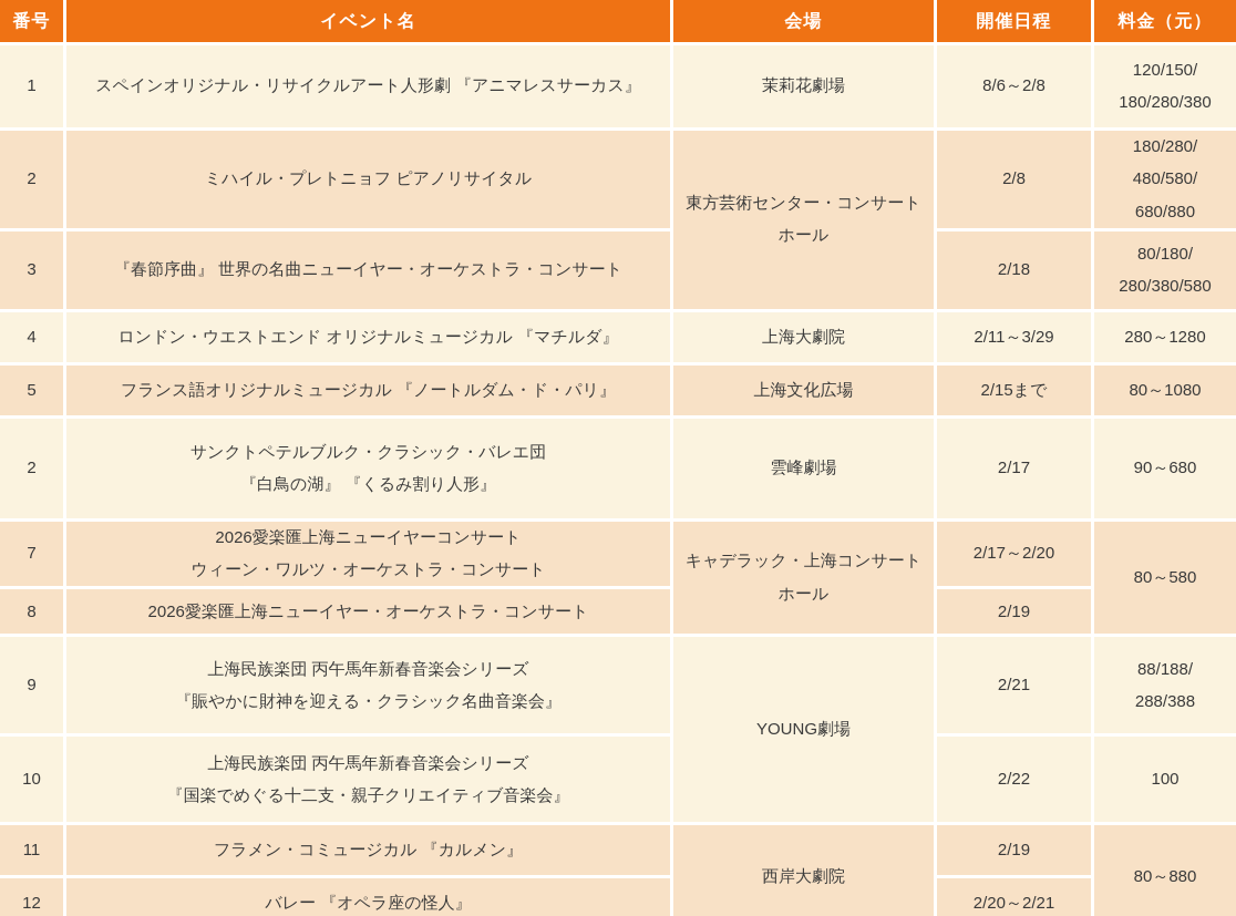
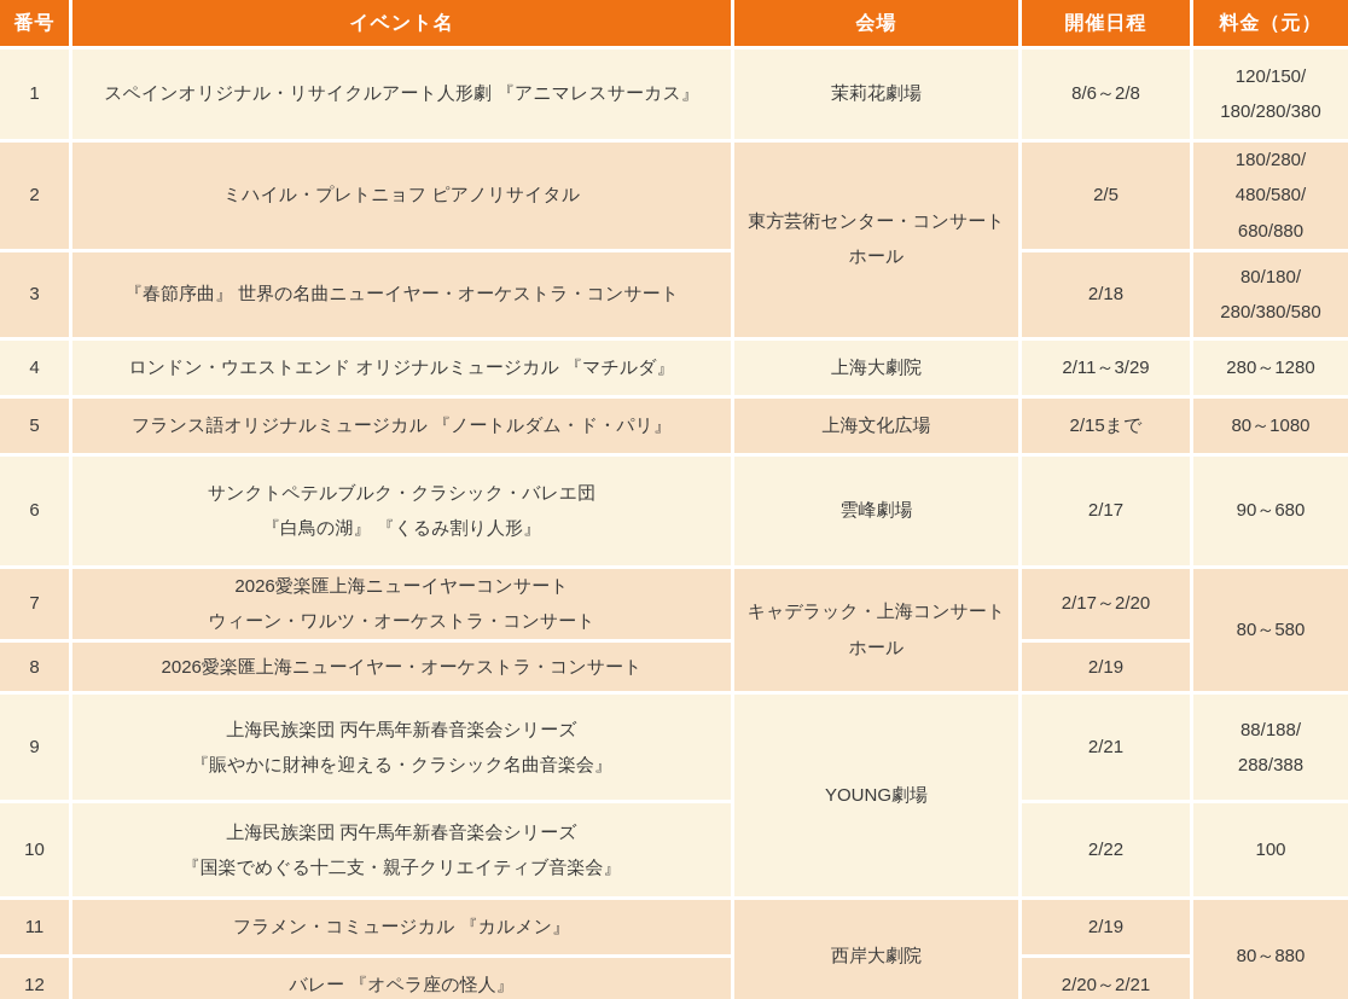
  番号	イベント名	会場	開催日程	料金（元）
  1	スペインオリジナル・リサイクルアート人形劇 『アニマレスサーカス』	茉莉花劇場	8/6～2/8	120/150/ 180/280/380
- 2	ミハイル・プレトニョフ ピアノリサイタル	東方芸術センター・コンサート ホール	2/8	180/280/ 480/580/ 680/880
+ 2	ミハイル・プレトニョフ ピアノリサイタル	東方芸術センター・コンサート ホール	2/5	180/280/ 480/580/ 680/880
  3	『春節序曲』 世界の名曲ニューイヤー・オーケストラ・コンサート	2/18	80/180/ 280/380/580
  4	ロンドン・ウエストエンド オリジナルミュージカル 『マチルダ』	上海大劇院	2/11～3/29	280～1280
  5	フランス語オリジナルミュージカル 『ノートルダム・ド・パリ』	上海文化広場	2/15まで	80～1080
- 2	サンクトペテルブルク・クラシック・バレエ団 『白鳥の湖』 『くるみ割り人形』	雲峰劇場	2/17	90～680
+ 6	サンクトペテルブルク・クラシック・バレエ団 『白鳥の湖』 『くるみ割り人形』	雲峰劇場	2/17	90～680
  7	2026愛楽匯上海ニューイヤーコンサート ウィーン・ワルツ・オーケストラ・コンサート	キャデラック・上海コンサート ホール	2/17～2/20	80～580
  8	2026愛楽匯上海ニューイヤー・オーケストラ・コンサート	2/19
  9	上海民族楽団 丙午馬年新春音楽会シリーズ 『賑やかに財神を迎える・クラシック名曲音楽会』	YOUNG劇場	2/21	88/188/ 288/388
  10	上海民族楽団 丙午馬年新春音楽会シリーズ 『国楽でめぐる十二支・親子クリエイティブ音楽会』	2/22	100
  11	フラメン・コミュージカル 『カルメン』	西岸大劇院	2/19	80～880
  12	バレー 『オペラ座の怪人』	2/20～2/21
